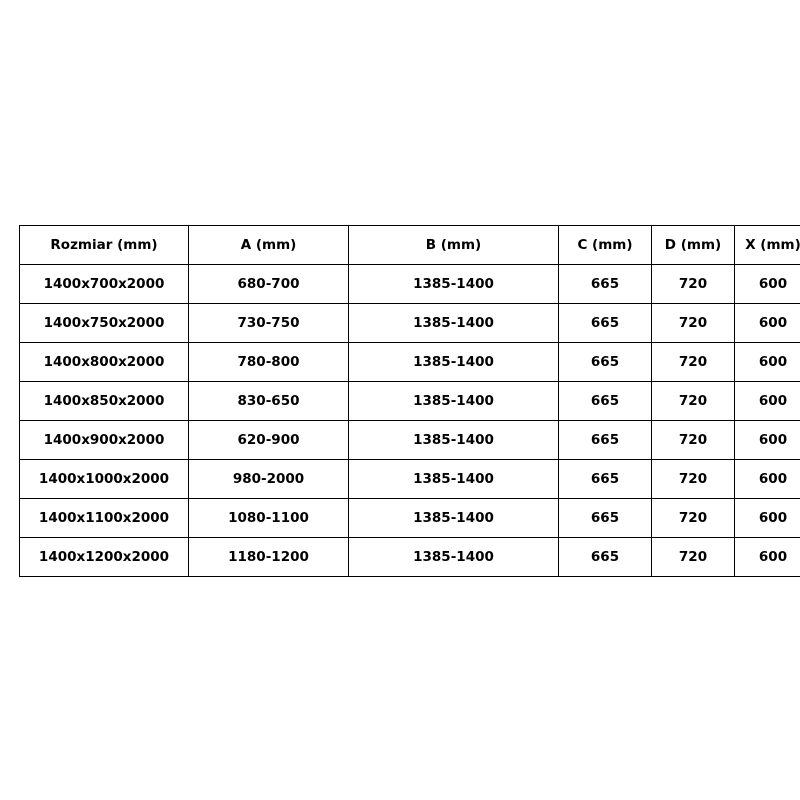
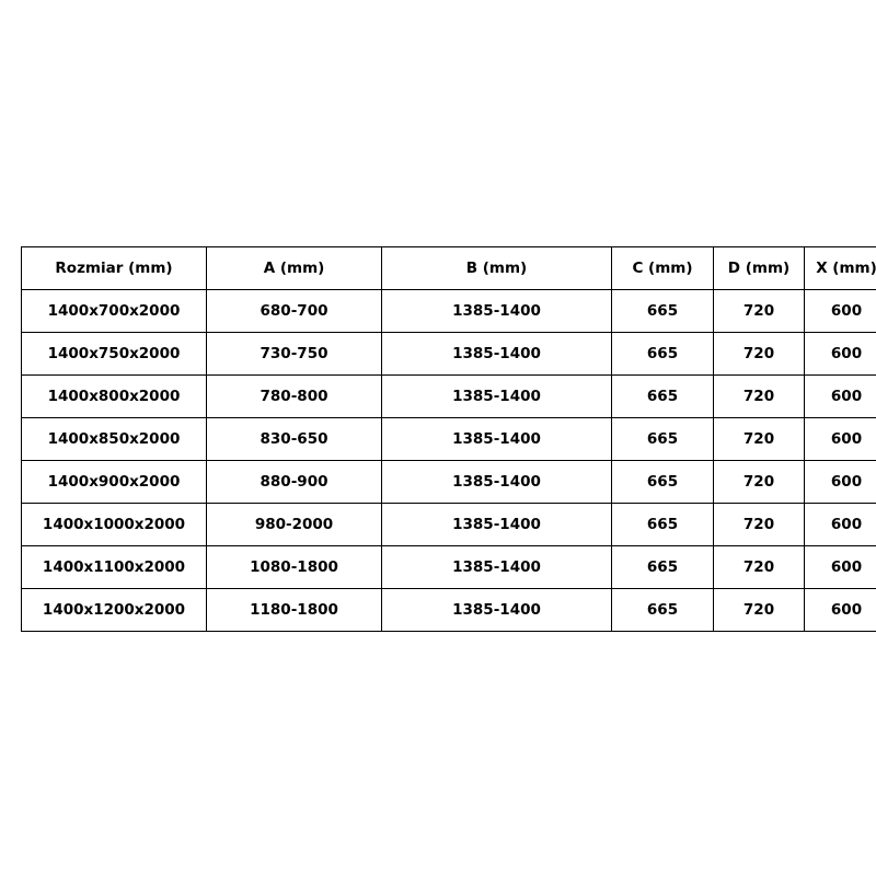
  Rozmiar (mm)	A (mm)	B (mm)	C (mm)	D (mm)	X (mm)
  1400x700x2000	680-700	1385-1400	665	720	600
  1400x750x2000	730-750	1385-1400	665	720	600
  1400x800x2000	780-800	1385-1400	665	720	600
  1400x850x2000	830-650	1385-1400	665	720	600
- 1400x900x2000	620-900	1385-1400	665	720	600
+ 1400x900x2000	880-900	1385-1400	665	720	600
  1400x1000x2000	980-2000	1385-1400	665	720	600
- 1400x1100x2000	1080-1100	1385-1400	665	720	600
+ 1400x1100x2000	1080-1800	1385-1400	665	720	600
- 1400x1200x2000	1180-1200	1385-1400	665	720	600
+ 1400x1200x2000	1180-1800	1385-1400	665	720	600
